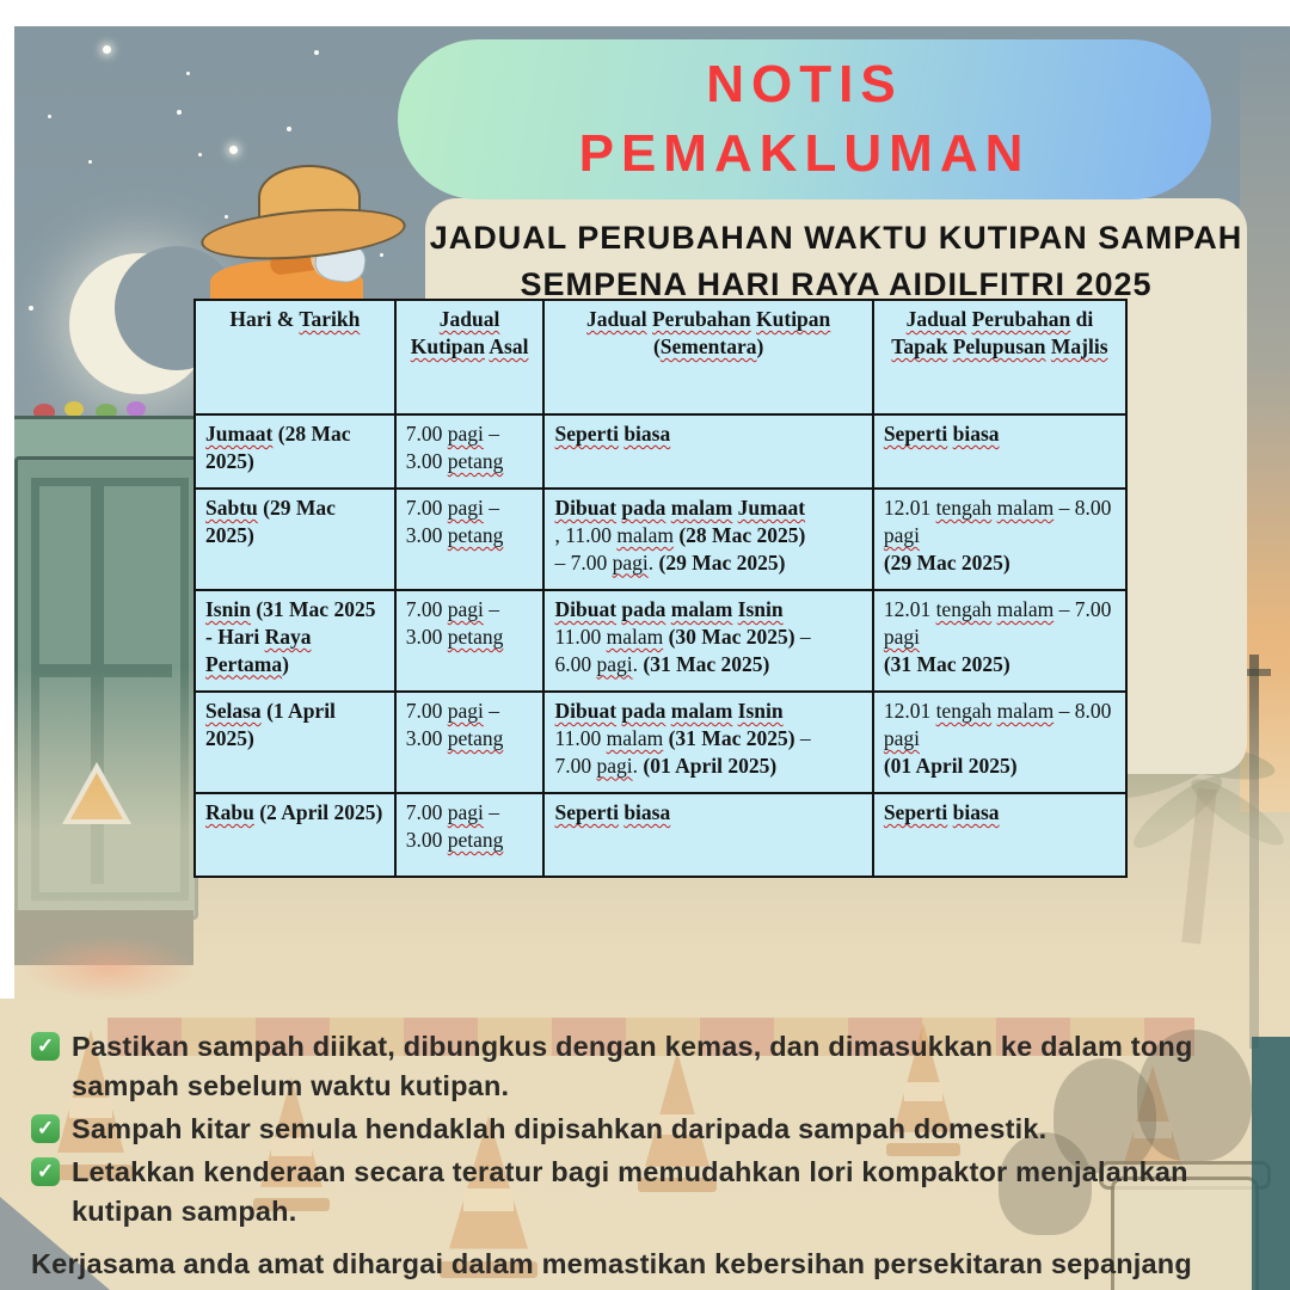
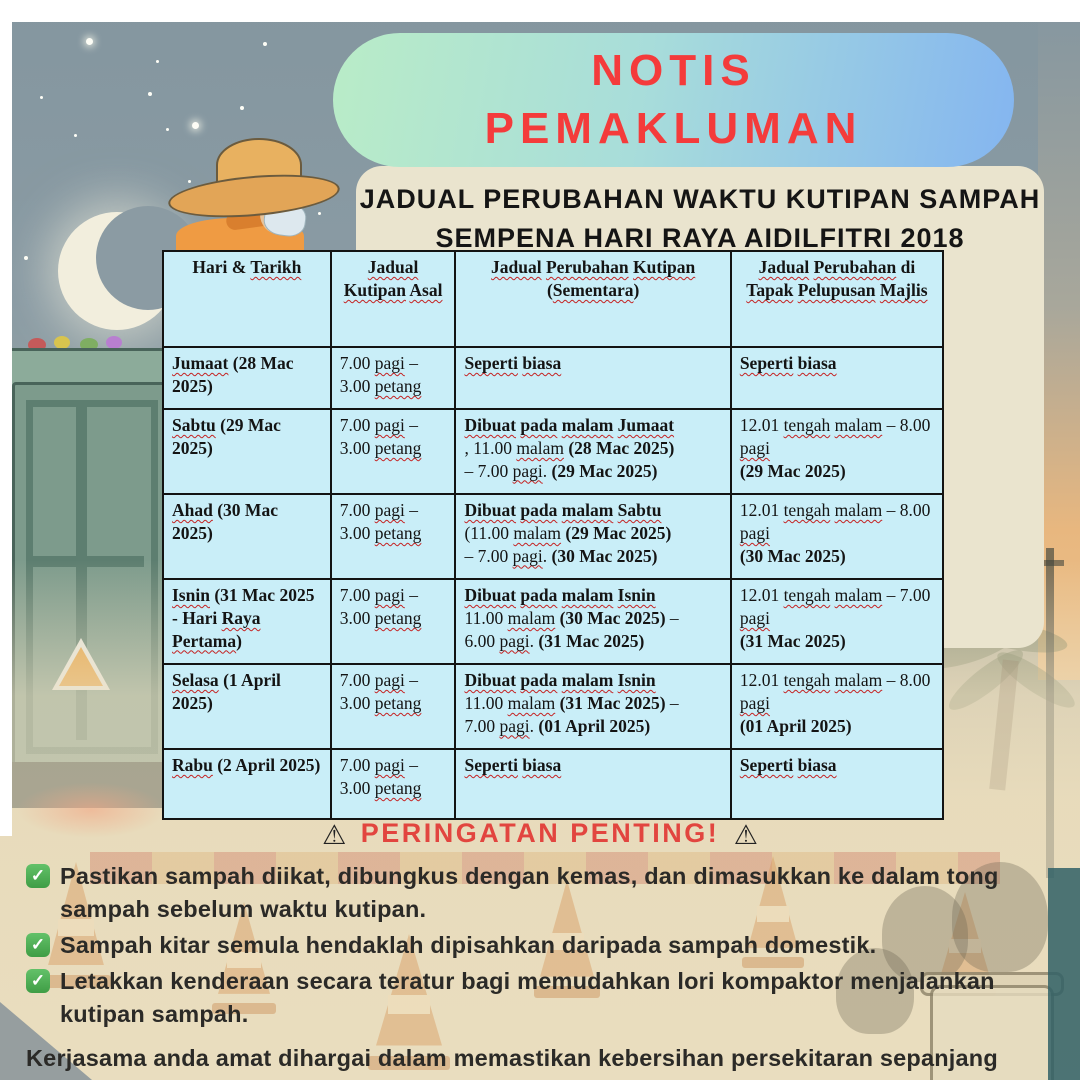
  NOTIS
  PEMAKLUMAN
  JADUAL PERUBAHAN WAKTU KUTIPAN SAMPAH
- SEMPENA HARI RAYA AIDILFITRI 2025
+ SEMPENA HARI RAYA AIDILFITRI 2018
  Hari & Tarikh	Jadual Kutipan Asal	Jadual Perubahan Kutipan (Sementara)	Jadual Perubahan di Tapak Pelupusan Majlis
  Jumaat (28 Mac 2025)	7.00 pagi – 3.00 petang	Seperti biasa	Seperti biasa
  Sabtu (29 Mac 2025)	7.00 pagi – 3.00 petang	Dibuat pada malam Jumaat, 11.00 malam (28 Mac 2025)– 7.00 pagi. (29 Mac 2025)	12.01 tengah malam – 8.00 pagi(29 Mac 2025)
+ Ahad (30 Mac 2025)	7.00 pagi – 3.00 petang	Dibuat pada malam Sabtu(11.00 malam (29 Mac 2025)– 7.00 pagi. (30 Mac 2025)	12.01 tengah malam – 8.00 pagi(30 Mac 2025)
  Isnin (31 Mac 2025 - Hari Raya Pertama)	7.00 pagi – 3.00 petang	Dibuat pada malam Isnin11.00 malam (30 Mac 2025) –6.00 pagi. (31 Mac 2025)	12.01 tengah malam – 7.00 pagi(31 Mac 2025)
  Selasa (1 April 2025)	7.00 pagi – 3.00 petang	Dibuat pada malam Isnin11.00 malam (31 Mac 2025) –7.00 pagi. (01 April 2025)	12.01 tengah malam – 8.00 pagi(01 April 2025)
  Rabu (2 April 2025)	7.00 pagi – 3.00 petang	Seperti biasa	Seperti biasa
+ ⚠ PERINGATAN PENTING! ⚠
  ✓
  Pastikan sampah diikat, dibungkus dengan kemas, dan dimasukkan ke dalam tong sampah sebelum waktu kutipan.
  ✓
  Sampah kitar semula hendaklah dipisahkan daripada sampah domestik.
  ✓
  Letakkan kenderaan secara teratur bagi memudahkan lori kompaktor menjalankan kutipan sampah.
  Kerjasama anda amat dihargai dalam memastikan kebersihan persekitaran sepanjang
